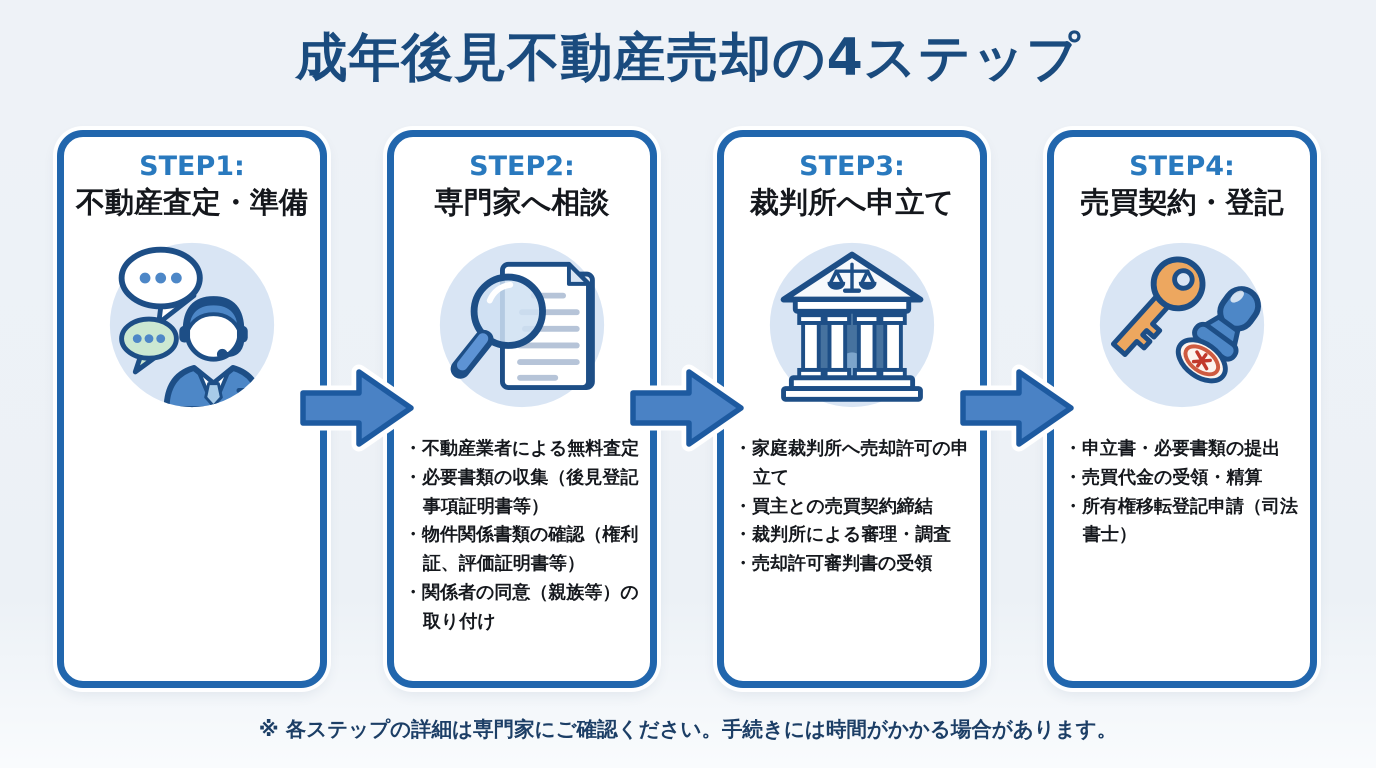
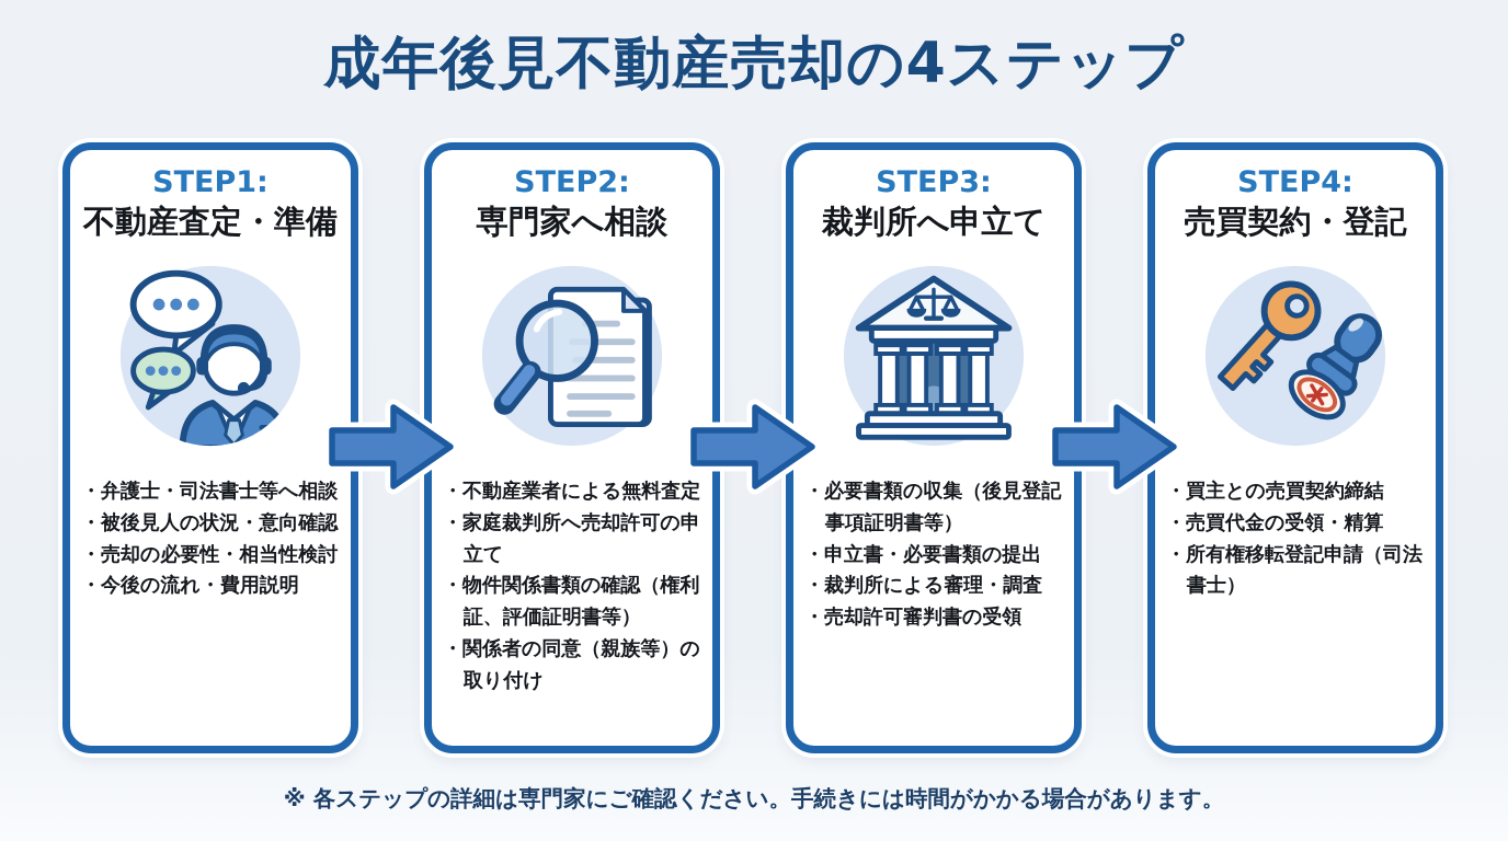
  成年後見不動産売却の4ステップ
  STEP1:
  不動産査定・準備
+ ・弁護士・司法書士等へ相談
+ ・被後見人の状況・意向確認
+ ・売却の必要性・相当性検討
+ ・今後の流れ・費用説明
  STEP2:
  専門家へ相談
  ・不動産業者による無料査定
- ・必要書類の収集（後見登記事項証明書等）
+ ・家庭裁判所へ売却許可の申立て
  ・物件関係書類の確認（権利証、評価証明書等）
  ・関係者の同意（親族等）の取り付け
  STEP3:
  裁判所へ申立て
- ・家庭裁判所へ売却許可の申立て
+ ・必要書類の収集（後見登記事項証明書等）
- ・買主との売買契約締結
+ ・申立書・必要書類の提出
  ・裁判所による審理・調査
  ・売却許可審判書の受領
  STEP4:
  売買契約・登記
- ・申立書・必要書類の提出
+ ・買主との売買契約締結
  ・売買代金の受領・精算
  ・所有権移転登記申請（司法書士）
  ※ 各ステップの詳細は専門家にご確認ください。手続きには時間がかかる場合があります。
